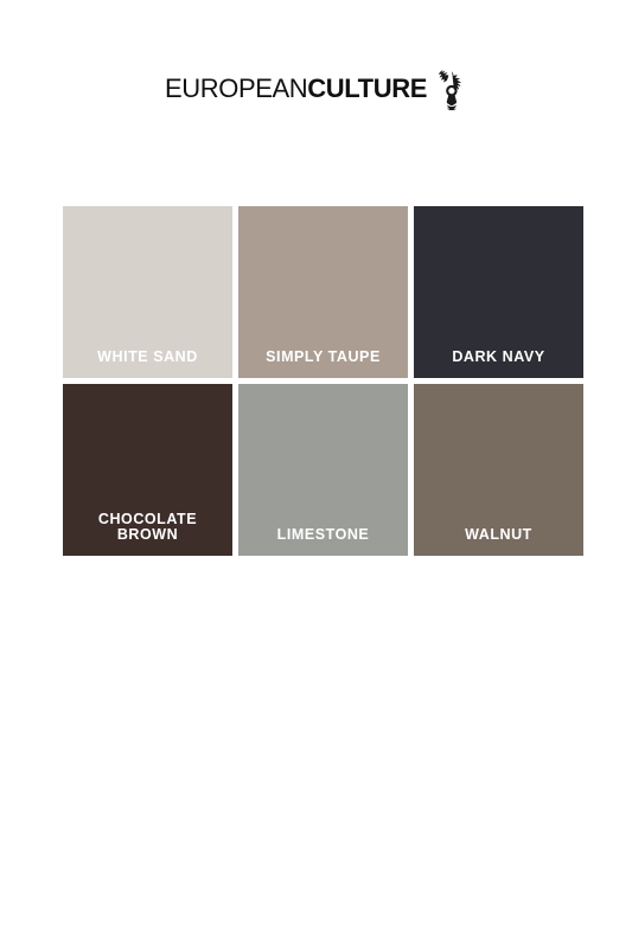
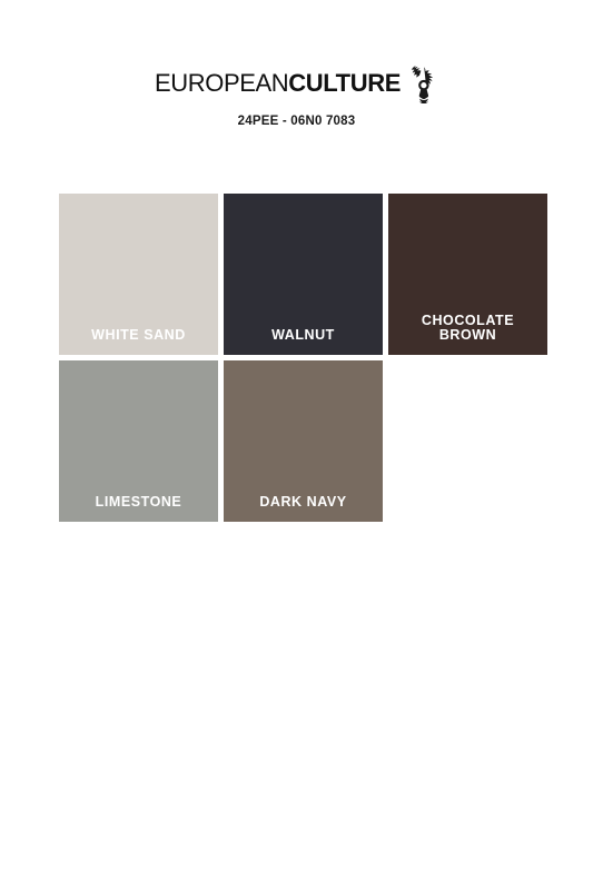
  EUROPEANCULTURE
+ 24PEE - 06N0 7083
  WHITE SAND
- SIMPLY TAUPE
- DARK NAVY
+ WALNUT
  CHOCOLATE BROWN
  LIMESTONE
- WALNUT
+ DARK NAVY
